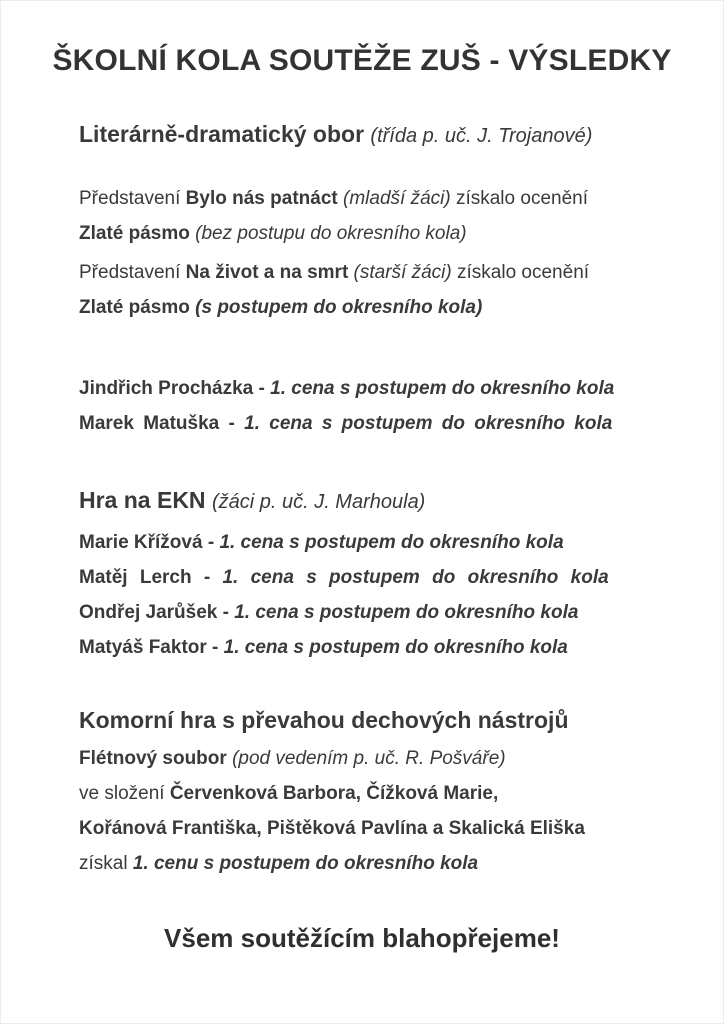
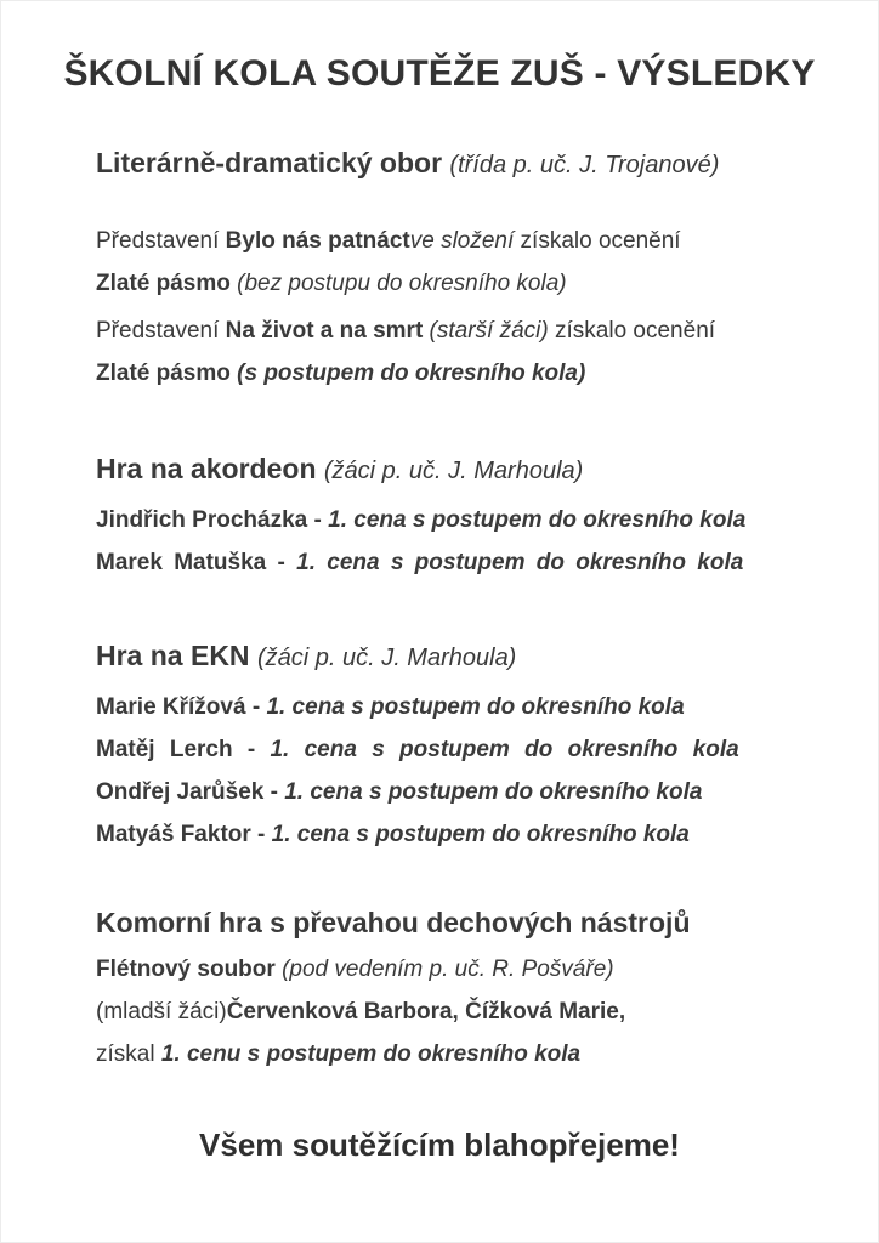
  ŠKOLNÍ KOLA SOUTĚŽE ZUŠ - VÝSLEDKY
  Literárně-dramatický obor (třída p. uč. J. Trojanové)
- Představení Bylo nás patnáct (mladší žáci) získalo ocenění
+ Představení Bylo nás patnáctve složení získalo ocenění
  Zlaté pásmo (bez postupu do okresního kola)
  Představení Na život a na smrt (starší žáci) získalo ocenění
  Zlaté pásmo (s postupem do okresního kola)
+ Hra na akordeon (žáci p. uč. J. Marhoula)
  Jindřich Procházka - 1. cena s postupem do okresního kola
  Marek Matuška - 1. cena s postupem do okresního kola
  Hra na EKN (žáci p. uč. J. Marhoula)
  Marie Křížová - 1. cena s postupem do okresního kola
  Matěj Lerch - 1. cena s postupem do okresního kola
  Ondřej Jarůšek - 1. cena s postupem do okresního kola
  Matyáš Faktor - 1. cena s postupem do okresního kola
  Komorní hra s převahou dechových nástrojů
  Flétnový soubor (pod vedením p. uč. R. Pošváře)
- ve složení Červenková Barbora, Čížková Marie,
+ (mladší žáci)Červenková Barbora, Čížková Marie,
- Kořánová Františka, Pištěková Pavlína a Skalická Eliška
  získal 1. cenu s postupem do okresního kola
  Všem soutěžícím blahopřejeme!
